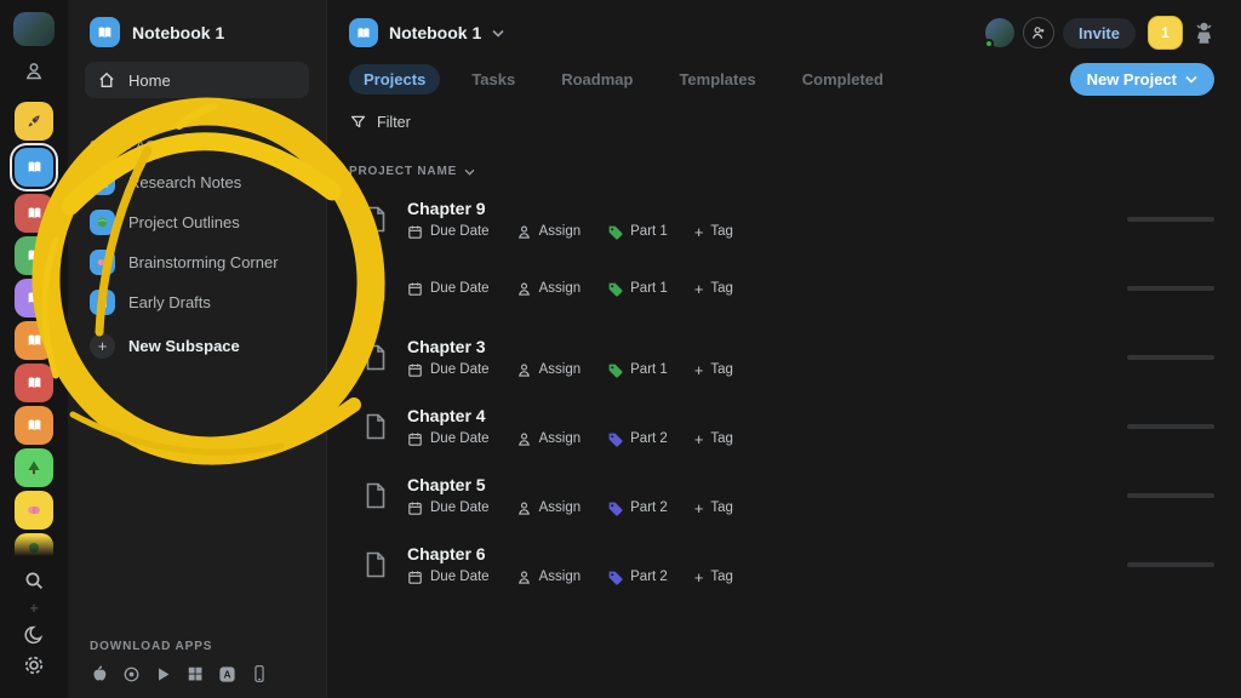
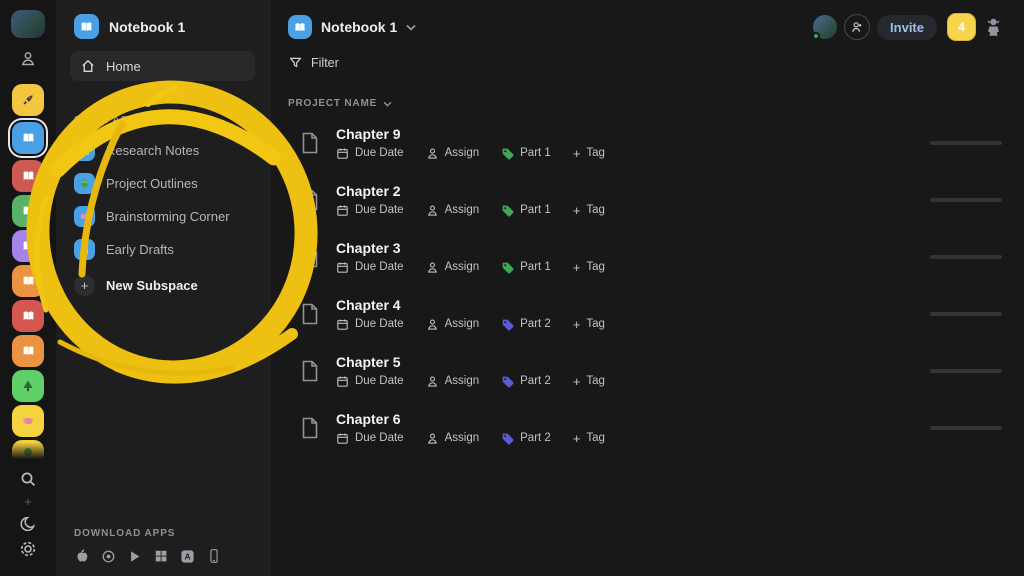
  +
  Notebook 1
  Home
  esearch Notes
  Project Outlines
  Brainstorming Corner
  Early Drafts
  +
  New Subspace
  DOWNLOAD APPS
  A
  Notebook 1
  Invite
- 1
+ 4
- Projects
- Tasks
- Roadmap
- Templates
- Completed
- New Project
  Filter
  PROJECT NAME
  Chapter 9
  Due Date
  Assign
  Part 1
  +
  Tag
+ Chapter 2
  Due Date
  Assign
  Part 1
  +
  Tag
  Chapter 3
  Due Date
  Assign
  Part 1
  +
  Tag
  Chapter 4
  Due Date
  Assign
  Part 2
  +
  Tag
  Chapter 5
  Due Date
  Assign
  Part 2
  +
  Tag
  Chapter 6
  Due Date
  Assign
  Part 2
  +
  Tag
